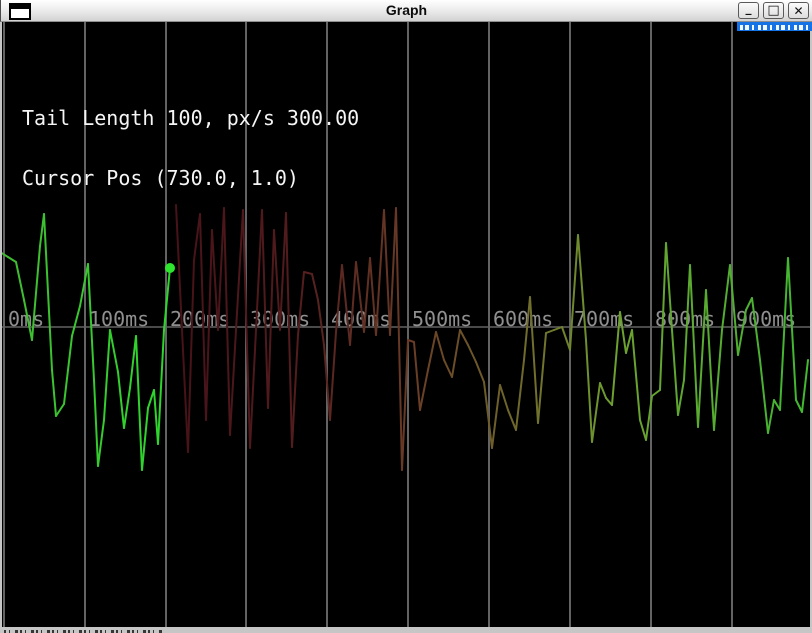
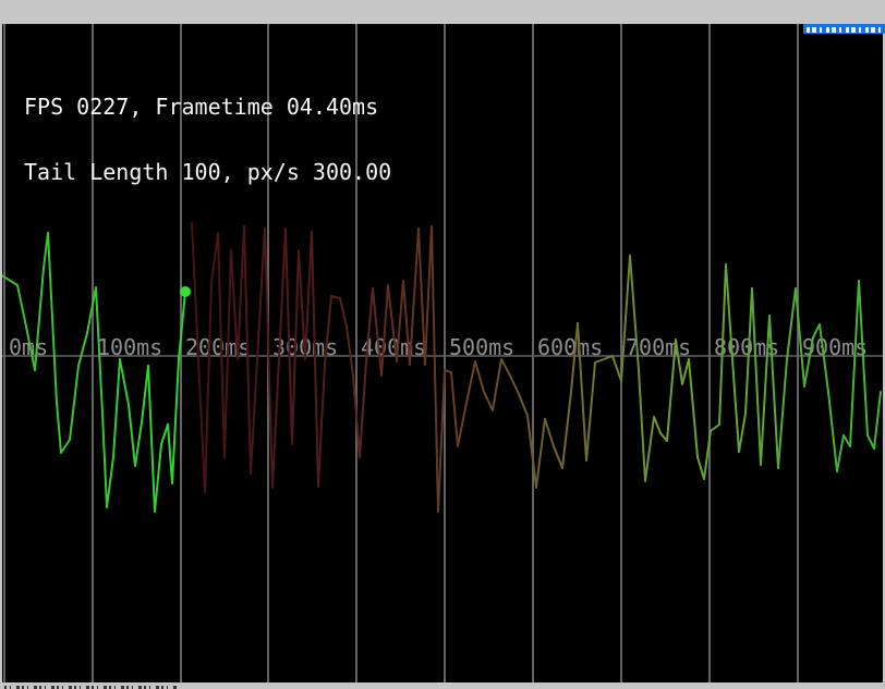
- Graph
- _
- □
- ✕
  0ms
  100ms
  200ms
  00ms
  500ms
  600ms
  700ms
  800ms
  90ms
+ FPS 0227, Frametime 04.40ms
  Tail Length 100, px/s 300.00
- Cursor Pos (730.0, 1.0)
